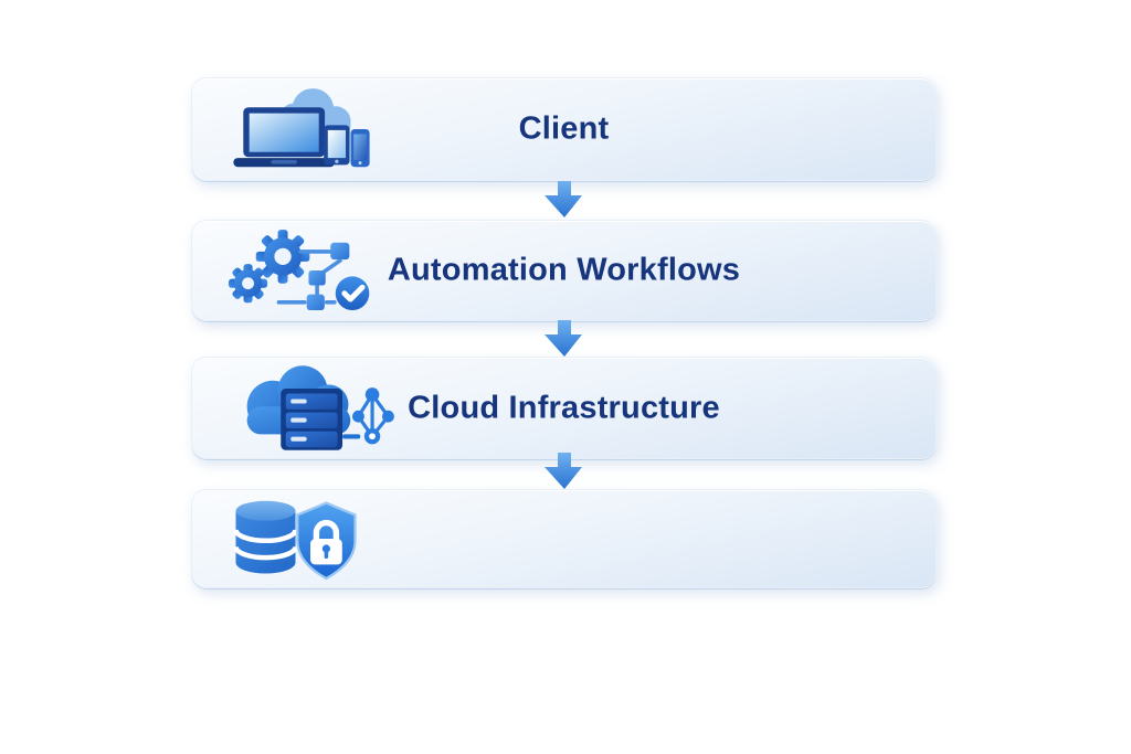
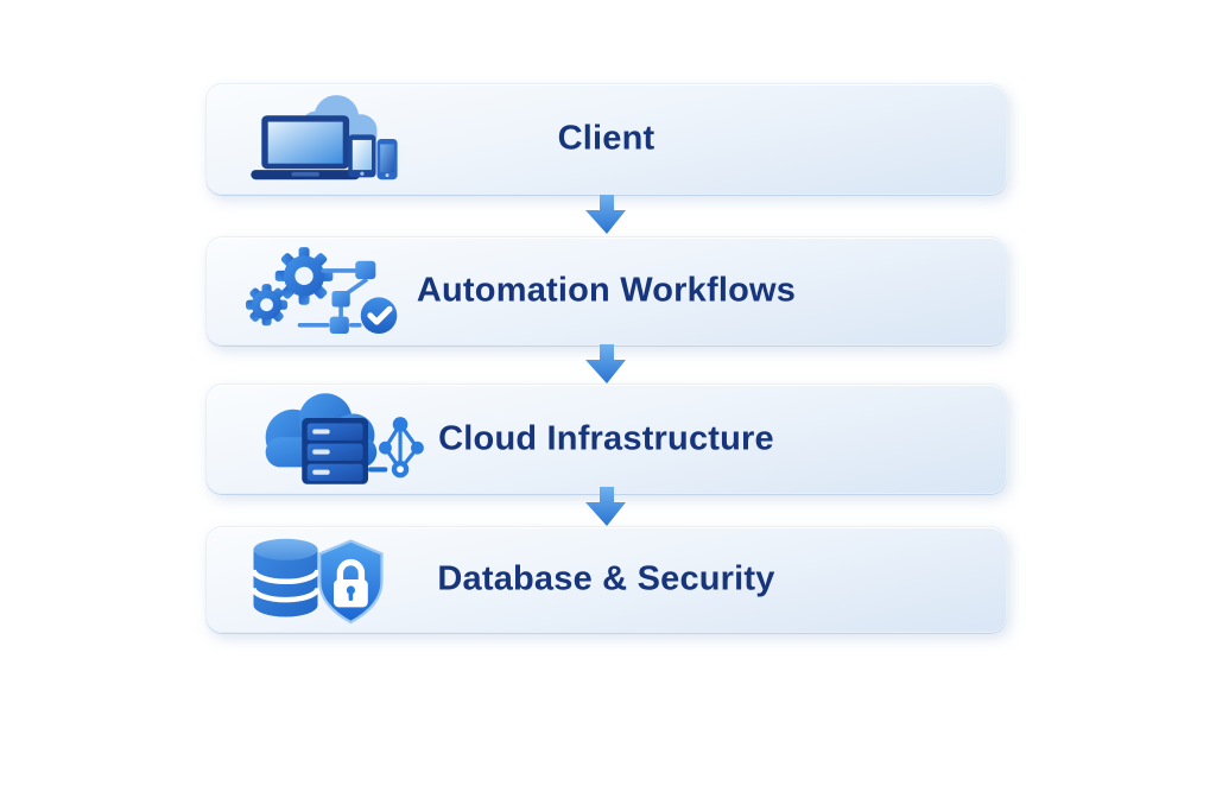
  Client
  Automation Workflows
  Cloud Infrastructure
+ Database & Security
